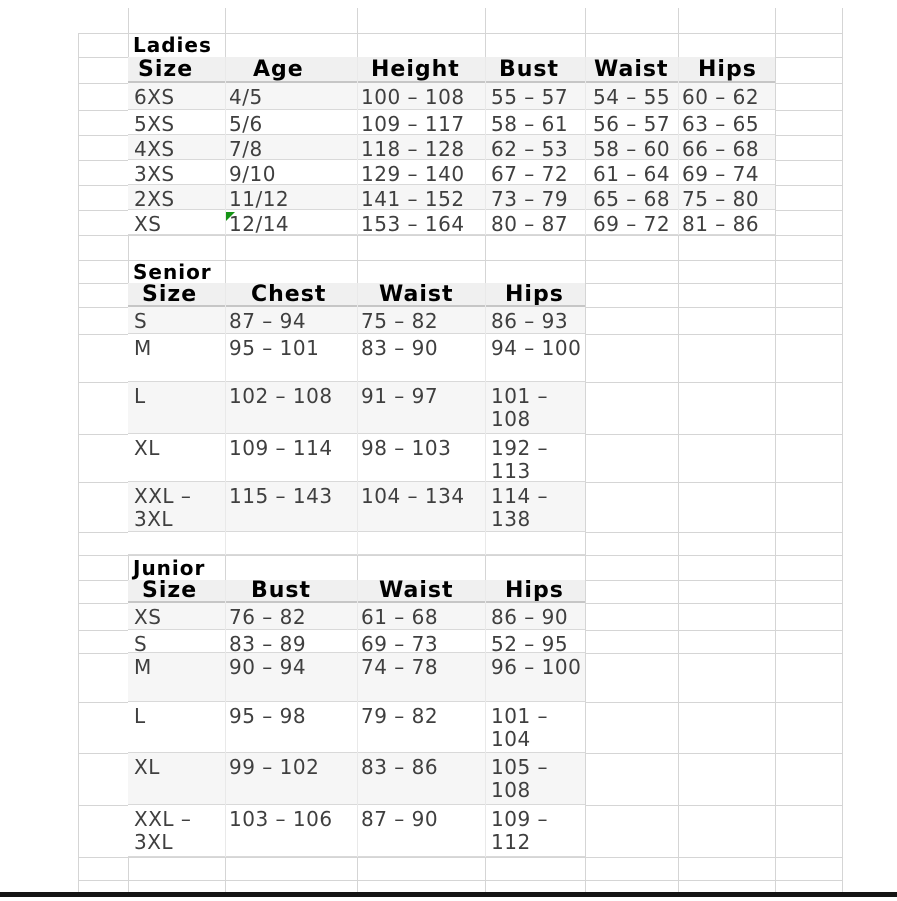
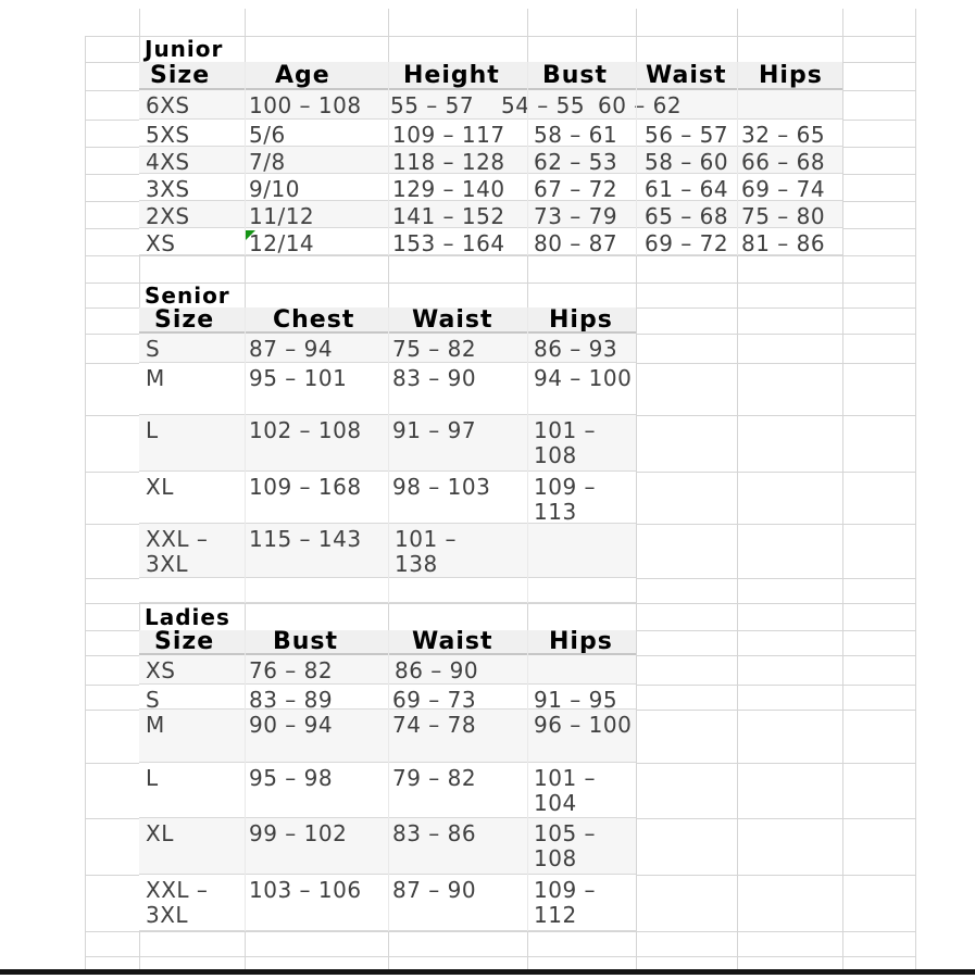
- Ladies
+ Junior
  Size
  Age
  Height
  Bust
  Waist
  Hips
  6XS
- 4/5
  100 – 108
  55 – 57
  54 – 55
  60 – 62
  5XS
  5/6
  109 – 117
  58 – 61
  56 – 57
- 63 – 65
+ 32 – 65
  4XS
  7/8
  118 – 128
  62 – 53
  58 – 60
  66 – 68
  3XS
  9/10
  129 – 140
  67 – 72
  61 – 64
  69 – 74
  2XS
  11/12
  141 – 152
  73 – 79
  65 – 68
  75 – 80
  XS
  12/14
  153 – 164
  80 – 87
  69 – 72
  81 – 86
  Senior
  Size
  Chest
  Waist
  Hips
  S
  87 – 94
  75 – 82
  86 – 93
  M
  95 – 101
  83 – 90
  94 – 100
  L
  102 – 108
  91 – 97
  101 – 108
  XL
- 109 – 114
+ 109 – 168
  98 – 103
- 192 – 113
+ 109 – 113
  XXL –
  3XL
  115 – 143
- 104 – 134
- 114 – 138
+ 101 – 138
- Junior
+ Ladies
  Size
  Bust
  Waist
  Hips
  XS
  76 – 82
- 61 – 68
  86 – 90
  S
  83 – 89
  69 – 73
- 52 – 95
+ 91 – 95
  M
  90 – 94
  74 – 78
  96 – 100
  L
  95 – 98
  79 – 82
  101 – 104
  XL
  99 – 102
  83 – 86
  105 –
  108
  XXL –
  3XL
  103 – 106
  87 – 90
  109 – 112
